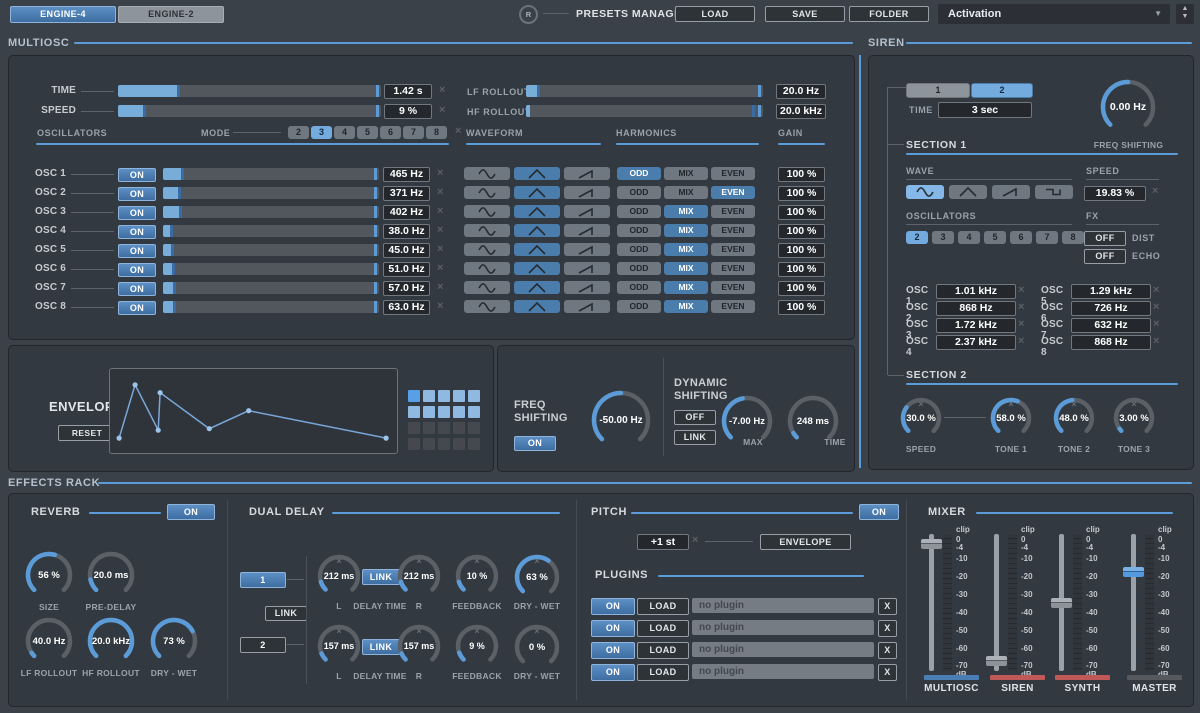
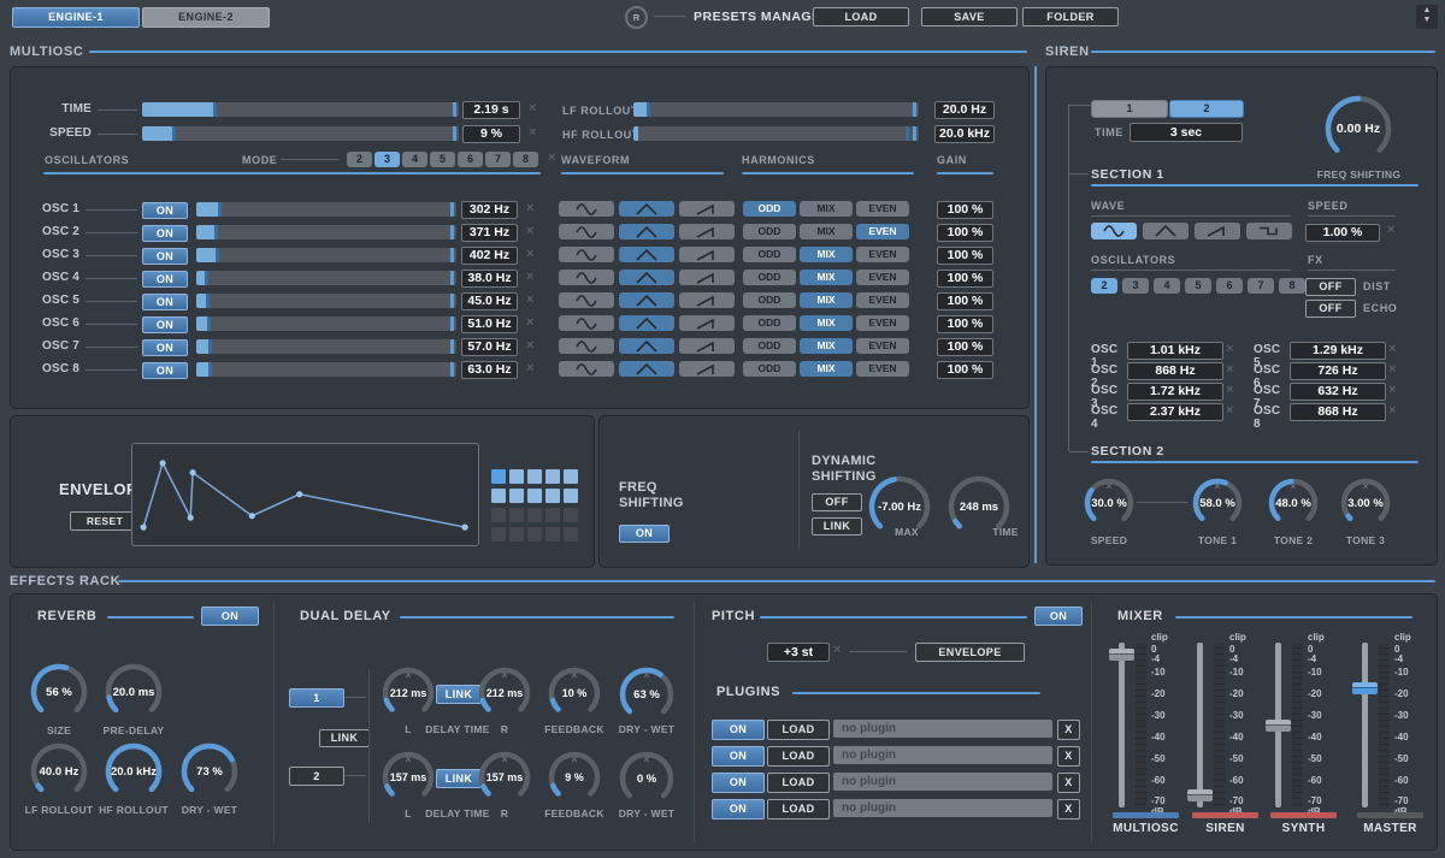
- ENGINE-4
+ ENGINE-1
  ENGINE-2
  R
  PRESETS MANAG
  LOAD
  SAVE
  FOLDER
- Activation
- ▼
  MULTIOSC
  SIREN
  EFFECTS RACK
  TIME
- 1.42 s
+ 2.19 s
  ×
  SPEED
  9 %
  ×
  OSCILLATORS
  MODE
  2
  3
  4
  5
  6
  7
  8
  ×
  OSC 1
  ON
- 465 Hz
+ 302 Hz
  ×
  OSC 2
  ON
  371 Hz
  ×
  OSC 3
  ON
  402 Hz
  ×
  OSC 4
  ON
  38.0 Hz
  ×
  OSC 5
  ON
  45.0 Hz
  ×
  OSC 6
  ON
  51.0 Hz
  ×
  OSC 7
  ON
  57.0 Hz
  ×
  OSC 8
  ON
  63.0 Hz
  ×
  LF ROLLOU
  20.0 Hz
  HF ROLLOU
  20.0 kHz
  WAVEFORM
  HARMONICS
  GAIN
  ODD
  MIX
  EVEN
  100 %
  ODD
  MIX
  EVEN
  100 %
  ODD
  MIX
  EVEN
  100 %
  ODD
  MIX
  EVEN
  100 %
  ODD
  MIX
  EVEN
  100 %
  ODD
  MIX
  EVEN
  100 %
  ODD
  MIX
  EVEN
  100 %
  ODD
  MIX
  EVEN
  100 %
  RESET
  FREQ SHIFTING
  ON
  DYNAMIC SHIFTING
  OFF
  LINK
  MAX
  TIME
- -50.00 Hz
  -7.00 Hz
  248 ms
  1
  2
  TIME
  3 sec
  FREQ SHIFTING
  SECTION 1
  WAVE
  SPEED
- 19.83 %
+ 1.00 %
  ×
  OSCILLATORS
  FX
  2
  3
  4
  5
  6
  7
  8
  OFF
  DIST
  OFF
  ECHO
  OSC 1
  1.01 kHz
  ×
  OSC 2
  868 Hz
  ×
  OSC 3
  1.72 kHz
  ×
  OSC 4
  2.37 kHz
  ×
  OSC 5
  1.29 kHz
  ×
  OSC 6
  726 Hz
  ×
  OSC 7
  632 Hz
  ×
  OSC 8
  868 Hz
  ×
  SECTION 2
  30.0 %
  ×
  SPEED
  58.0 %
  ×
  TONE 1
  48.0 %
  ×
  TONE 2
  3.00 %
  ×
  TONE 3
  0.00 Hz
  REVERB
  ON
  56 %
  SIZE
  20.0 ms
  PRE-DELAY
  40.0 Hz
  LF ROLLOUT
  20.0 kHz
  HF ROLLOUT
  73 %
  DRY - WET
  DUAL DELAY
  1
  LINK
  2
  212 ms
  ×
  LINK
  212 ms
  ×
  10 %
  ×
  63 %
  ×
  L
  DELAY TIME
  R
  FEEDBACK
  DRY - WET
  157 ms
  ×
  LINK
  157 ms
  ×
  9 %
  ×
  0 %
  ×
  L
  DELAY TIME
  R
  FEEDBACK
  DRY - WET
  PITCH
  ON
- +1 st
+ +3 st
  ×
  ENVELOPE
  PLUGINS
  ON
  LOAD
  no plugin
  X
  ON
  LOAD
  no plugin
  X
  ON
  LOAD
  no plugin
  X
  ON
  LOAD
  no plugin
  X
  MIXER
  clip
  0
  -4
  -10
  -20
  -30
  -40
  -50
  -60
  MULTIOSC
  clip
  0
  -4
  -10
  -20
  -30
  -40
  -50
  -60
  SIREN
  clip
  0
  -4
  -10
  -20
  -30
  -40
  -50
  -60
  SYNTH
  clip
  0
  -4
  -10
  -20
  -30
  -40
  -50
  -60
  MASTER
